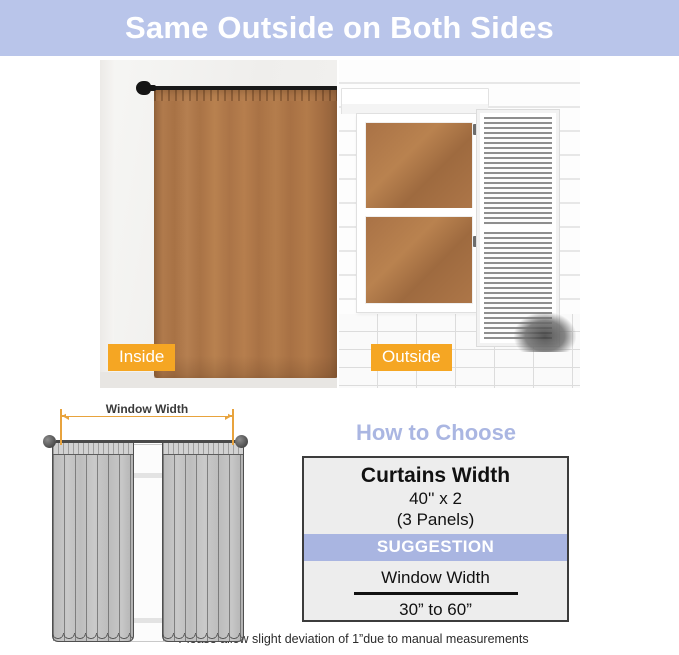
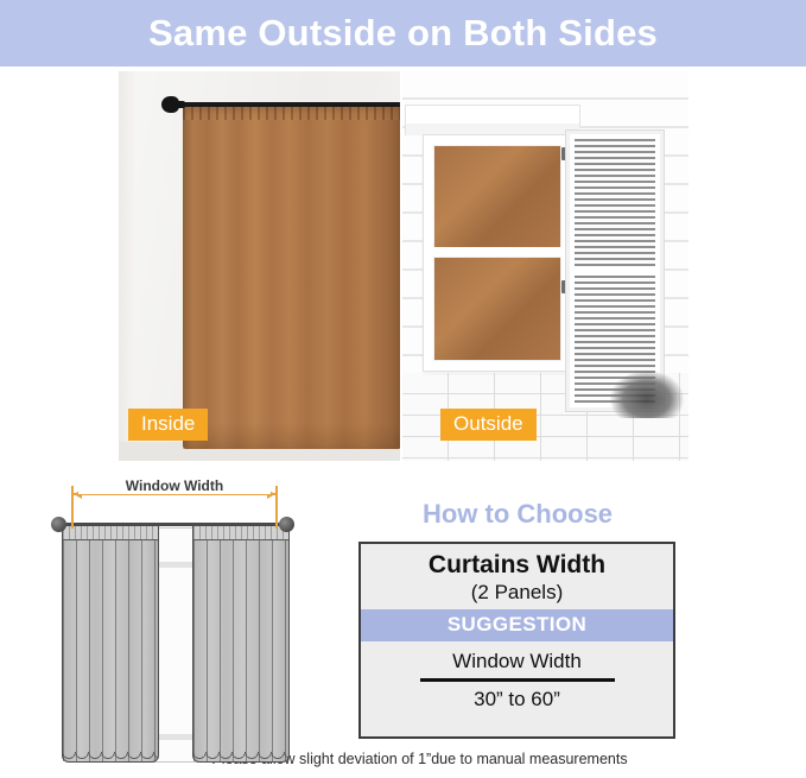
  Same Outside on Both Sides
  Inside
  Outside
  Window Width
  How to Choose
  Curtains Width
- 40'' x 2
- (3 Panels)
+ (2 Panels)
  SUGGESTION
  Window Width
  30” to 60”
  w slight deviation of 1”due to manual measurements
